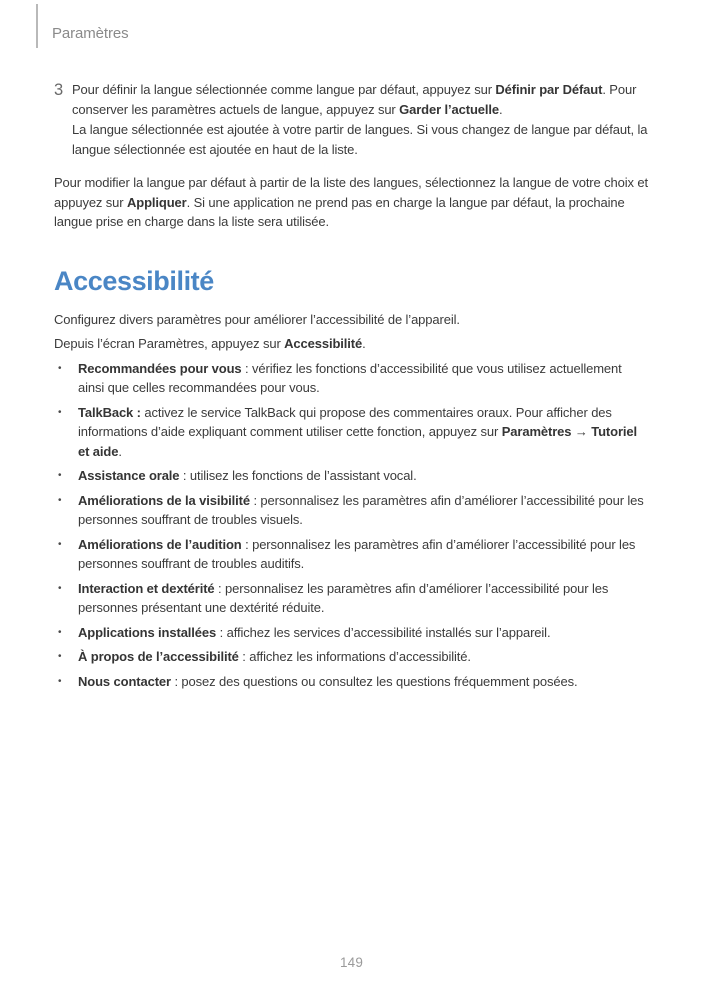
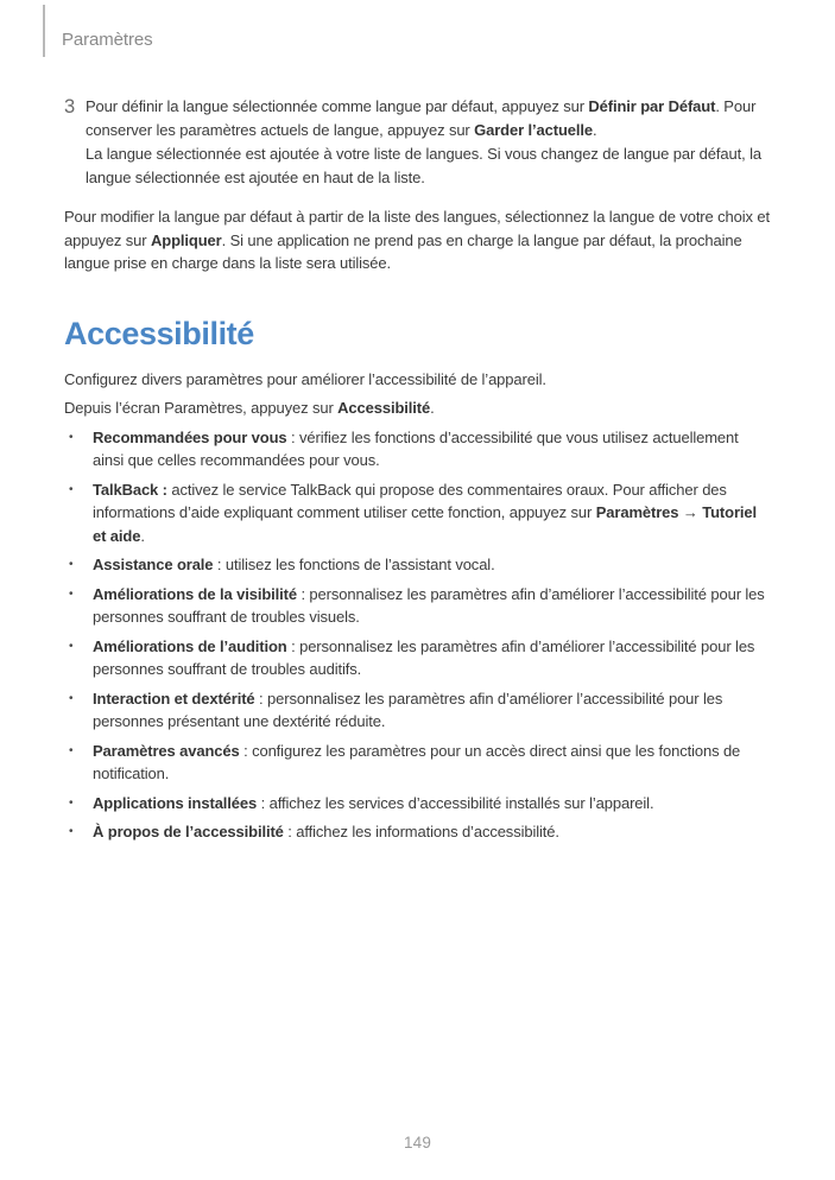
  Paramètres
  3
  Pour définir la langue sélectionnée comme langue par défaut, appuyez sur Définir par Défaut. Pour conserver les paramètres actuels de langue, appuyez sur Garder l’actuelle.
- La langue sélectionnée est ajoutée à votre partir de langues. Si vous changez de langue par défaut, la langue sélectionnée est ajoutée en haut de la liste.
+ La langue sélectionnée est ajoutée à votre liste de langues. Si vous changez de langue par défaut, la langue sélectionnée est ajoutée en haut de la liste.
  Pour modifier la langue par défaut à partir de la liste des langues, sélectionnez la langue de votre choix et appuyez sur Appliquer. Si une application ne prend pas en charge la langue par défaut, la prochaine langue prise en charge dans la liste sera utilisée.
  Accessibilité
  Configurez divers paramètres pour améliorer l’accessibilité de l’appareil.
  Depuis l’écran Paramètres, appuyez sur Accessibilité.
  Recommandées pour vous : vérifiez les fonctions d’accessibilité que vous utilisez actuellement ainsi que celles recommandées pour vous.
  TalkBack : activez le service TalkBack qui propose des commentaires oraux. Pour afficher des informations d’aide expliquant comment utiliser cette fonction, appuyez sur Paramètres → Tutoriel et aide.
  Assistance orale : utilisez les fonctions de l’assistant vocal.
  Améliorations de la visibilité : personnalisez les paramètres afin d’améliorer l’accessibilité pour les personnes souffrant de troubles visuels.
  Améliorations de l’audition : personnalisez les paramètres afin d’améliorer l’accessibilité pour les personnes souffrant de troubles auditifs.
  Interaction et dextérité : personnalisez les paramètres afin d’améliorer l’accessibilité pour les personnes présentant une dextérité réduite.
+ Paramètres avancés : configurez les paramètres pour un accès direct ainsi que les fonctions de notification.
  Applications installées : affichez les services d’accessibilité installés sur l’appareil.
  À propos de l’accessibilité : affichez les informations d’accessibilité.
- Nous contacter : posez des questions ou consultez les questions fréquemment posées.
  149
